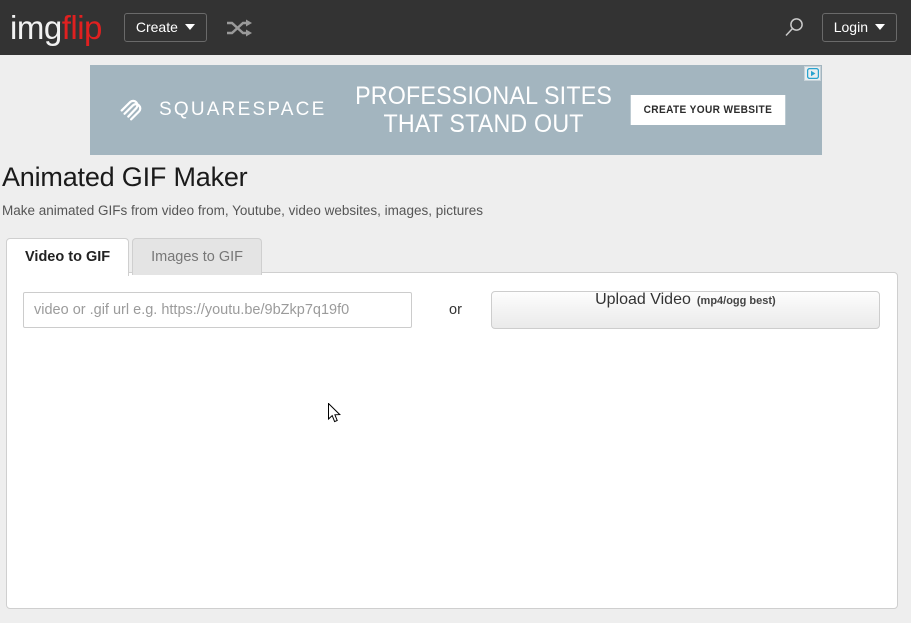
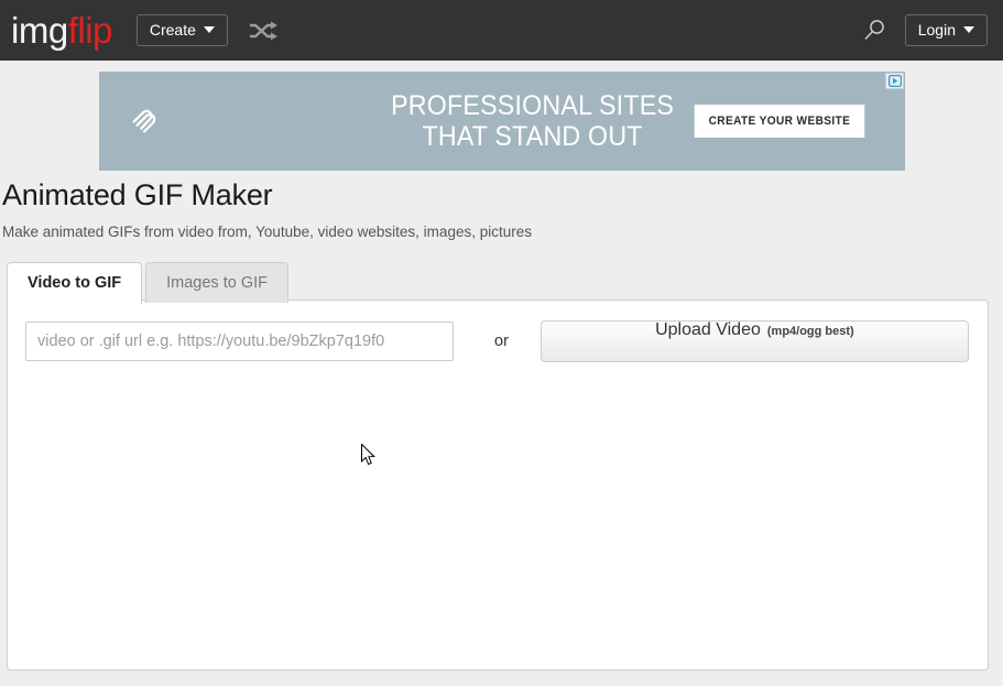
  img
  flip
  Create
  Login
- SQUARESPACE
  PROFESSIONAL SITES
  THAT STAND OUT
  CREATE YOUR WEBSITE
  Animated GIF Maker
  Make animated GIFs from video from, Youtube, video websites, images, pictures
  Video to GIF
  Images to GIF
  video or .gif url e.g. https://youtu.be/9bZkp7q19f0
  or
  Upload Video
  (mp4/ogg best)
